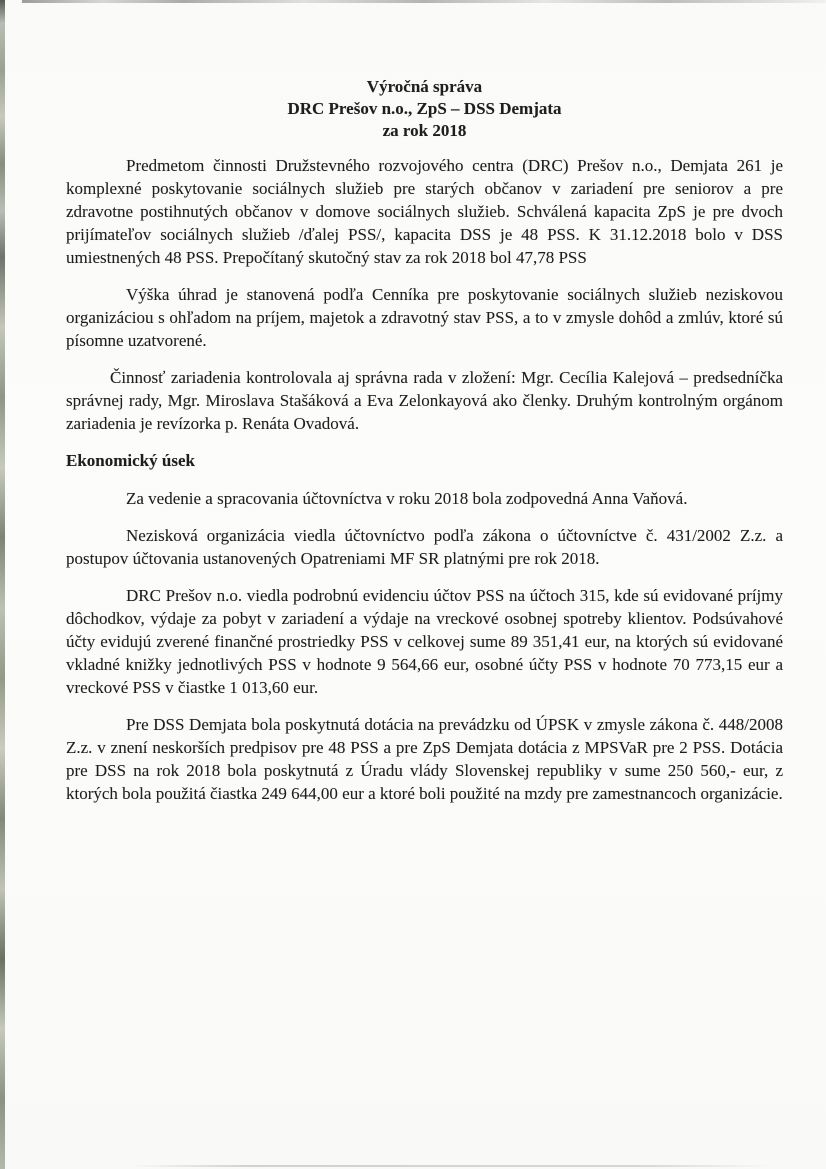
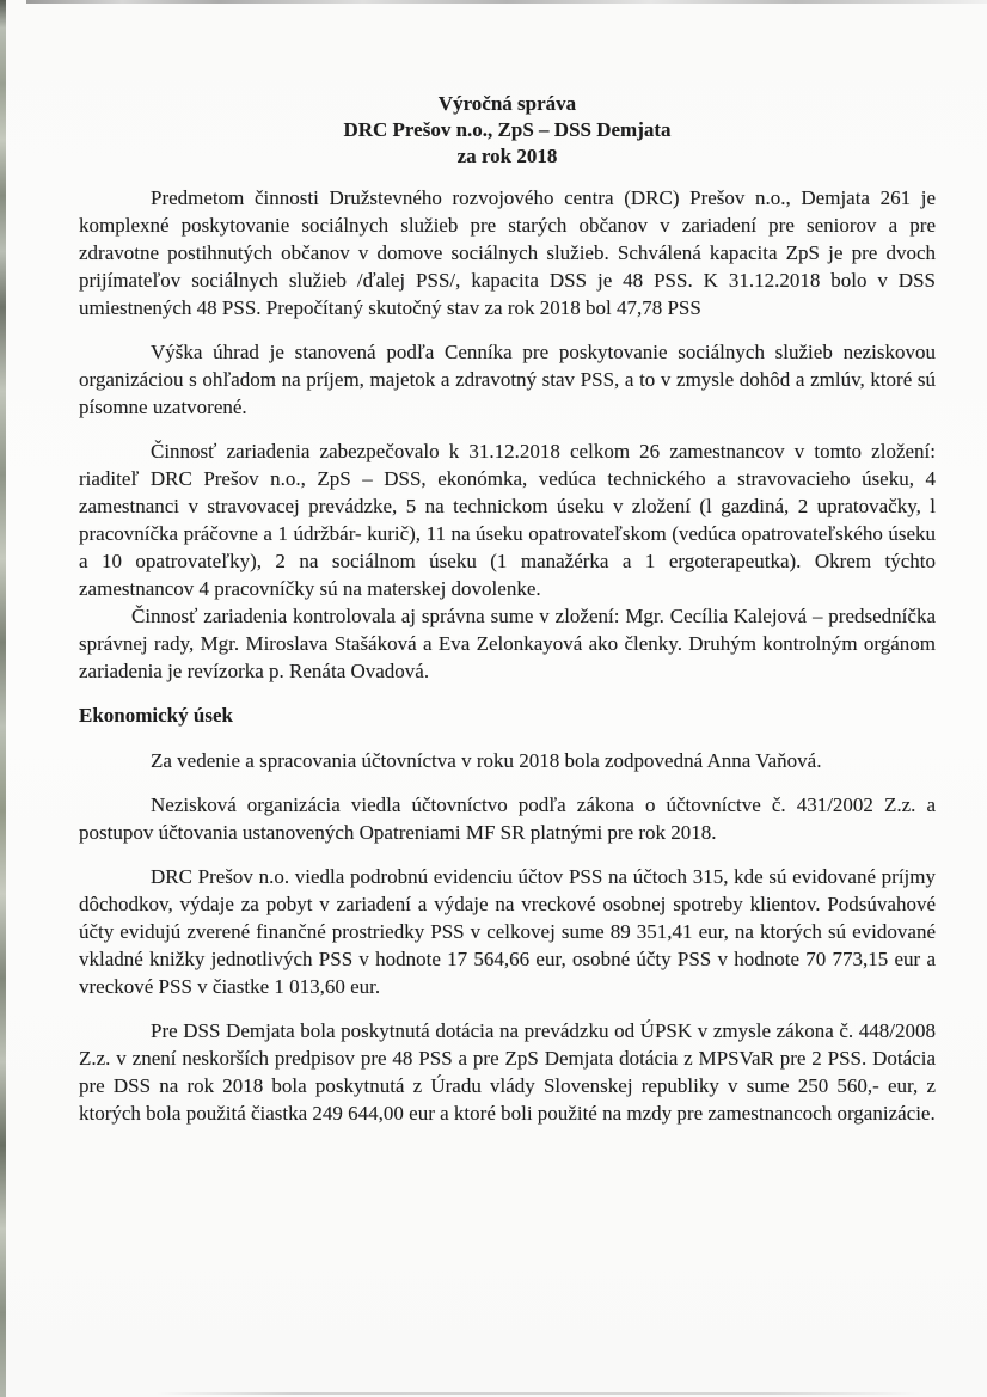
  Výročná správa
  DRC Prešov n.o., ZpS – DSS Demjata
  za rok 2018
  Predmetom činnosti Družstevného rozvojového centra (DRC) Prešov n.o., Demjata 261 je komplexné poskytovanie sociálnych služieb pre starých občanov v zariadení pre seniorov a pre zdravotne postihnutých občanov v domove sociálnych služieb. Schválená kapacita ZpS je pre dvoch prijímateľov sociálnych služieb /ďalej PSS/, kapacita DSS je 48 PSS. K 31.12.2018 bolo v DSS umiestnených 48 PSS. Prepočítaný skutočný stav za rok 2018 bol 47,78 PSS
  Výška úhrad je stanovená podľa Cenníka pre poskytovanie sociálnych služieb neziskovou organizáciou s ohľadom na príjem, majetok a zdravotný stav PSS, a to v zmysle dohôd a zmlúv, ktoré sú písomne uzatvorené.
+ Činnosť zariadenia zabezpečovalo k 31.12.2018 celkom 26 zamestnancov v tomto zložení: riaditeľ DRC Prešov n.o., ZpS – DSS, ekonómka, vedúca technického a stravovacieho úseku, 4 zamestnanci v stravovacej prevádzke, 5 na technickom úseku v zložení (l gazdiná, 2 upratovačky, l pracovníčka práčovne a 1 údržbár- kurič), 11 na úseku opatrovateľskom (vedúca opatrovateľského úseku a 10 opatrovateľky), 2 na sociálnom úseku (1 manažérka a 1 ergoterapeutka). Okrem týchto zamestnancov 4 pracovníčky sú na materskej dovolenke.
- Činnosť zariadenia kontrolovala aj správna rada v zložení: Mgr. Cecília Kalejová – predsedníčka správnej rady, Mgr. Miroslava Stašáková a Eva Zelonkayová ako členky. Druhým kontrolným orgánom zariadenia je revízorka p. Renáta Ovadová.
+ Činnosť zariadenia kontrolovala aj správna sume v zložení: Mgr. Cecília Kalejová – predsedníčka správnej rady, Mgr. Miroslava Stašáková a Eva Zelonkayová ako členky. Druhým kontrolným orgánom zariadenia je revízorka p. Renáta Ovadová.
  Ekonomický úsek
  Za vedenie a spracovania účtovníctva v roku 2018 bola zodpovedná Anna Vaňová.
  Nezisková organizácia viedla účtovníctvo podľa zákona o účtovníctve č. 431/2002 Z.z. a postupov účtovania ustanovených Opatreniami MF SR platnými pre rok 2018.
- DRC Prešov n.o. viedla podrobnú evidenciu účtov PSS na účtoch 315, kde sú evidované príjmy dôchodkov, výdaje za pobyt v zariadení a výdaje na vreckové osobnej spotreby klientov. Podsúvahové účty evidujú zverené finančné prostriedky PSS v celkovej sume 89 351,41 eur, na ktorých sú evidované vkladné knižky jednotlivých PSS v hodnote 9 564,66 eur, osobné účty PSS v hodnote 70 773,15 eur a vreckové PSS v čiastke 1 013,60 eur.
+ DRC Prešov n.o. viedla podrobnú evidenciu účtov PSS na účtoch 315, kde sú evidované príjmy dôchodkov, výdaje za pobyt v zariadení a výdaje na vreckové osobnej spotreby klientov. Podsúvahové účty evidujú zverené finančné prostriedky PSS v celkovej sume 89 351,41 eur, na ktorých sú evidované vkladné knižky jednotlivých PSS v hodnote 17 564,66 eur, osobné účty PSS v hodnote 70 773,15 eur a vreckové PSS v čiastke 1 013,60 eur.
  Pre DSS Demjata bola poskytnutá dotácia na prevádzku od ÚPSK v zmysle zákona č. 448/2008 Z.z. v znení neskorších predpisov pre 48 PSS a pre ZpS Demjata dotácia z MPSVaR pre 2 PSS. Dotácia pre DSS na rok 2018 bola poskytnutá z Úradu vlády Slovenskej republiky v sume 250 560,- eur, z ktorých bola použitá čiastka 249 644,00 eur a ktoré boli použité na mzdy pre zamestnancoch organizácie.
